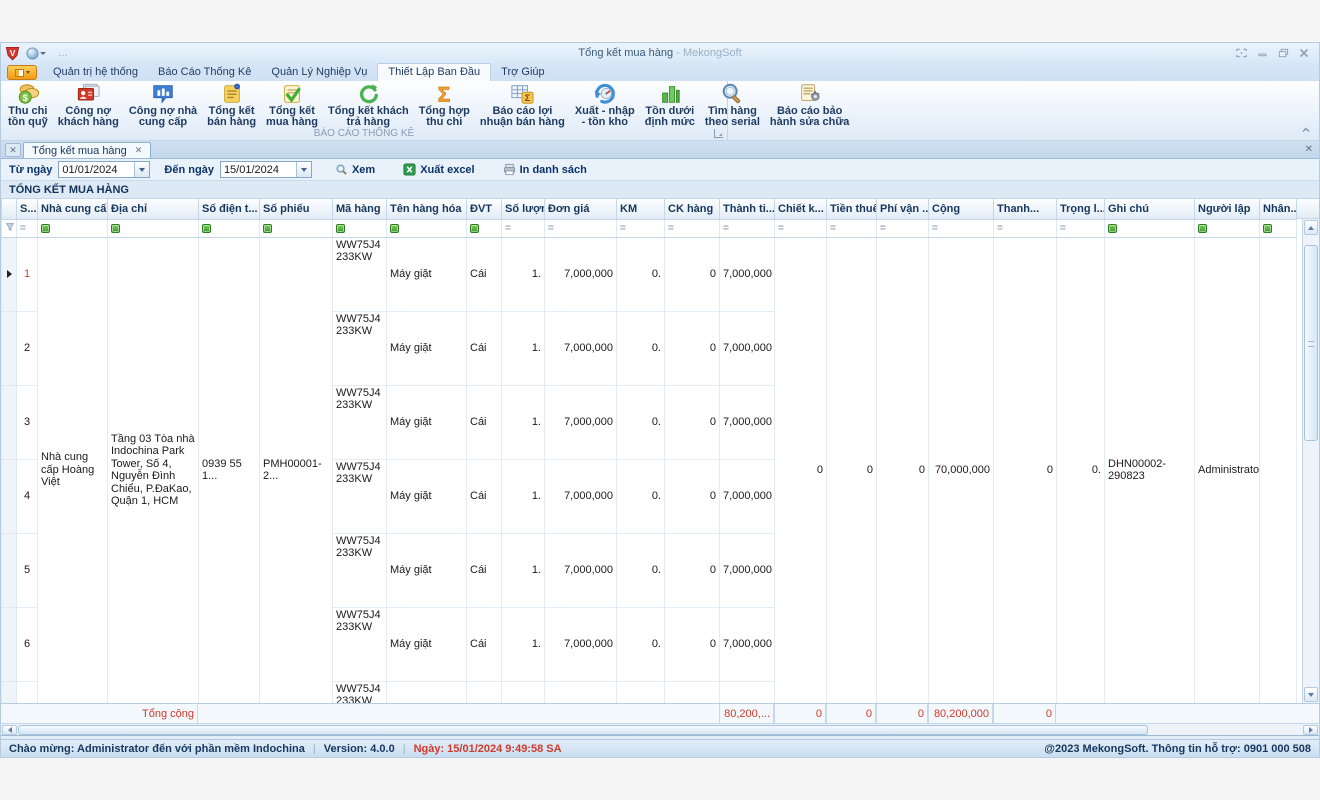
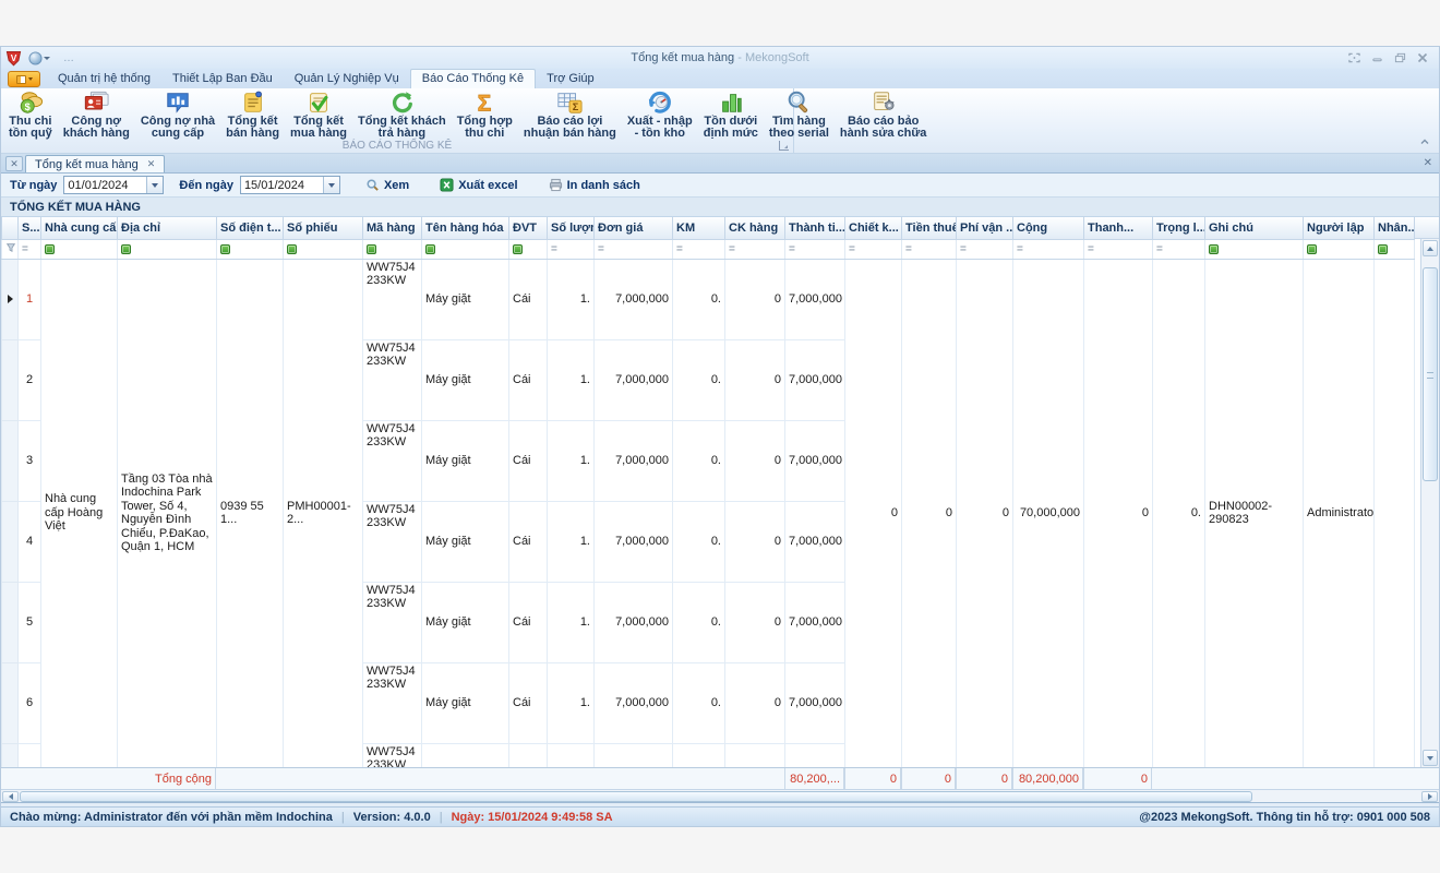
  V
  …
  Tổng kết mua hàng - MekongSoft
  Quản trị hệ thống
- Báo Cáo Thống Kê
+ Thiết Lập Ban Đầu
  Quản Lý Nghiệp Vụ
- Thiết Lập Ban Đầu
+ Báo Cáo Thống Kê
  Trợ Giúp
  $
  Thu chi
  tồn quỹ
  Công nợ
  khách hàng
  Công nợ nhà
  cung cấp
  Tổng kết
  bán hàng
  Tổng kết
  mua hàng
  Tổng kết khách
  trả hàng
  Σ
  Tổng hợp
  thu chi
  Σ
  Báo cáo lợi
  nhuận bán hàng
  Xuất - nhập
  - tồn kho
  Tồn dưới
  định mức
  Tìm hàng
  theo serial
  Báo cáo bảo
  hành sửa chữa
  BÁO CÁO THỐNG KÊ
  ✕
  Tổng kết mua hàng
  ✕
  ✕
  Từ ngày
  01/01/2024
  Đến ngày
  15/01/2024
  Xem
  Xuất excel
  In danh sách
  TỔNG KẾT MUA HÀNG
  	S...	Nhà cung cấ	Địa chỉ	Số điện t...	Số phiếu	Mã hàng	Tên hàng hóa	ĐVT	Số lượ	Đơn giá	KM	CK hàng	Thành ti...	Chiết k...	Tiền thuế	Phí vận ..	Cộng	Thanh...	Trọng l..	Ghi chú	Người lập	Nhân.
  	=								=	=	=	=	=	=	=	=	=	=	=
  	1	Nhà cung cấp Hoàng Việt	Tầng 03 Tòa nhà Indochina Park Tower, Số 4, Nguyễn Đình Chiểu, P.ĐaKao, Quận 1, HCM	0939 55 1...	PMH00001-2...	WW75J4233KW	Máy giặt	Cái	1.	7,000,000	0.	0	7,000,000	0	0	0	70,000,000	0	0.	DHN00002-290823	Administrato
  	2	WW75J4233KW	Máy giặt	Cái	1.	7,000,000	0.	0	7,000,000
  	3	WW75J4233KW	Máy giặt	Cái	1.	7,000,000	0.	0	7,000,000
  	4	WW75J4233KW	Máy giặt	Cái	1.	7,000,000	0.	0	7,000,000
  	5	WW75J4233KW	Máy giặt	Cái	1.	7,000,000	0.	0	7,000,000
  	6	WW75J4233KW	Máy giặt	Cái	1.	7,000,000	0.	0	7,000,000
  		WW75J4233KW
  Tổng cộng
  80,200,...
  0
  0
  0
  80,200,000
  0
  Chào mừng: Administrator đến với phần mềm Indochina
  |
  Version: 4.0.0
  |
  Ngày: 15/01/2024 9:49:58 SA
  @2023 MekongSoft. Thông tin hỗ trợ: 0901 000 508
